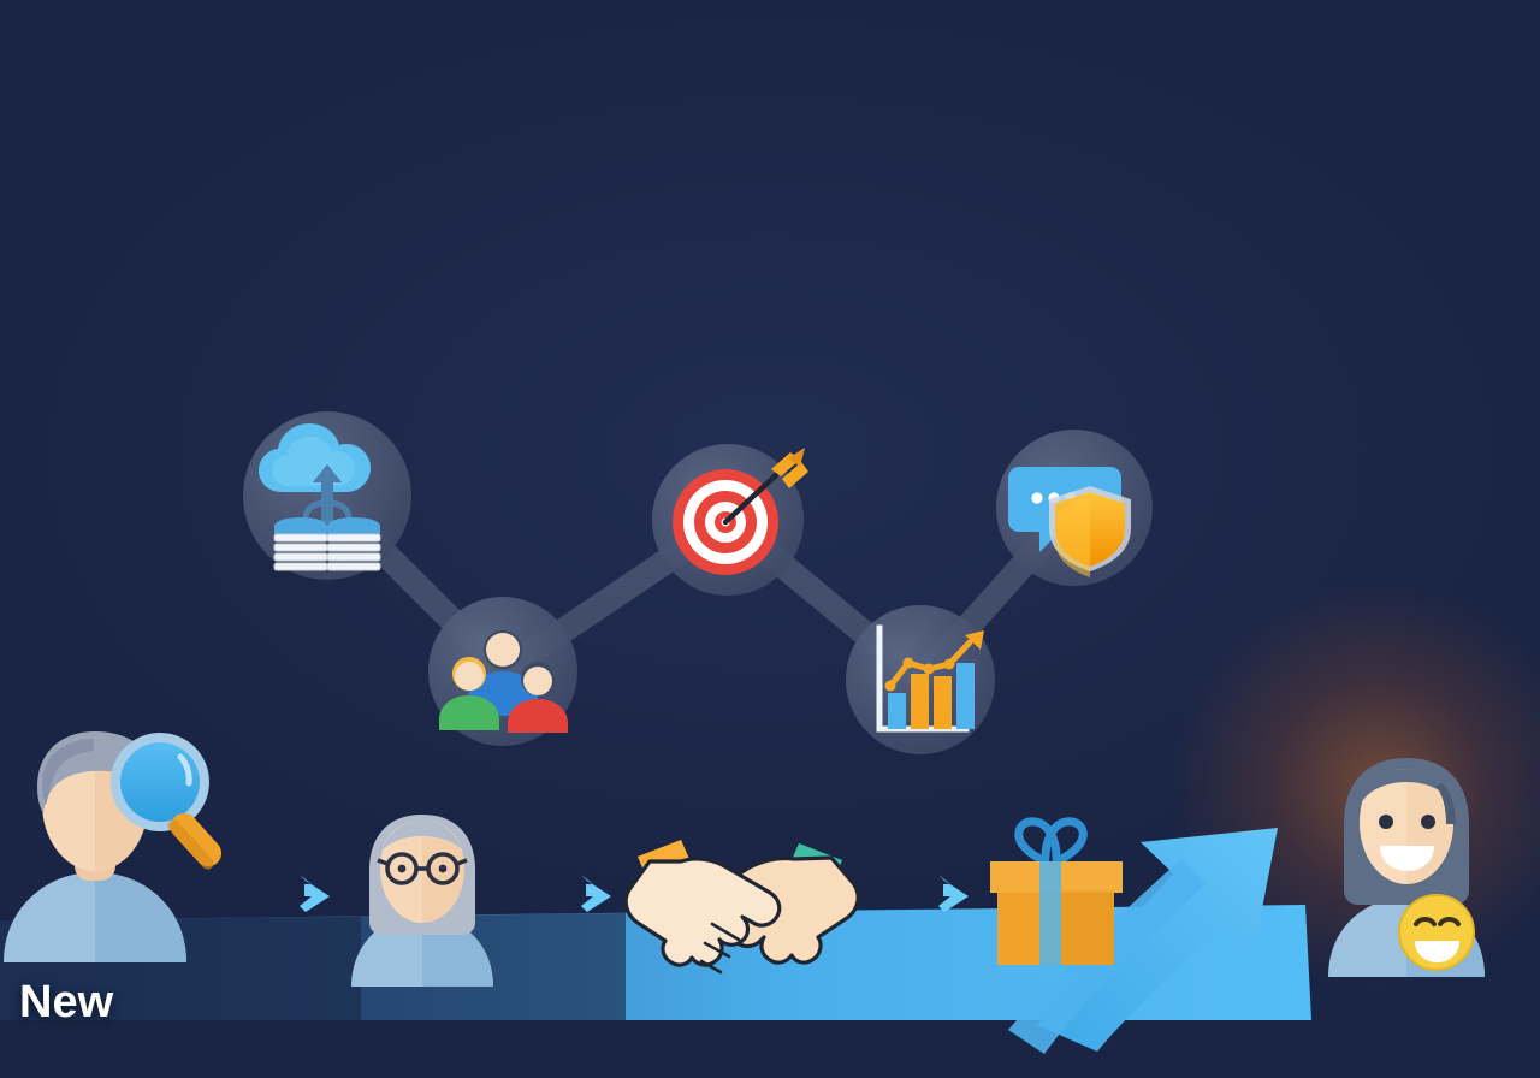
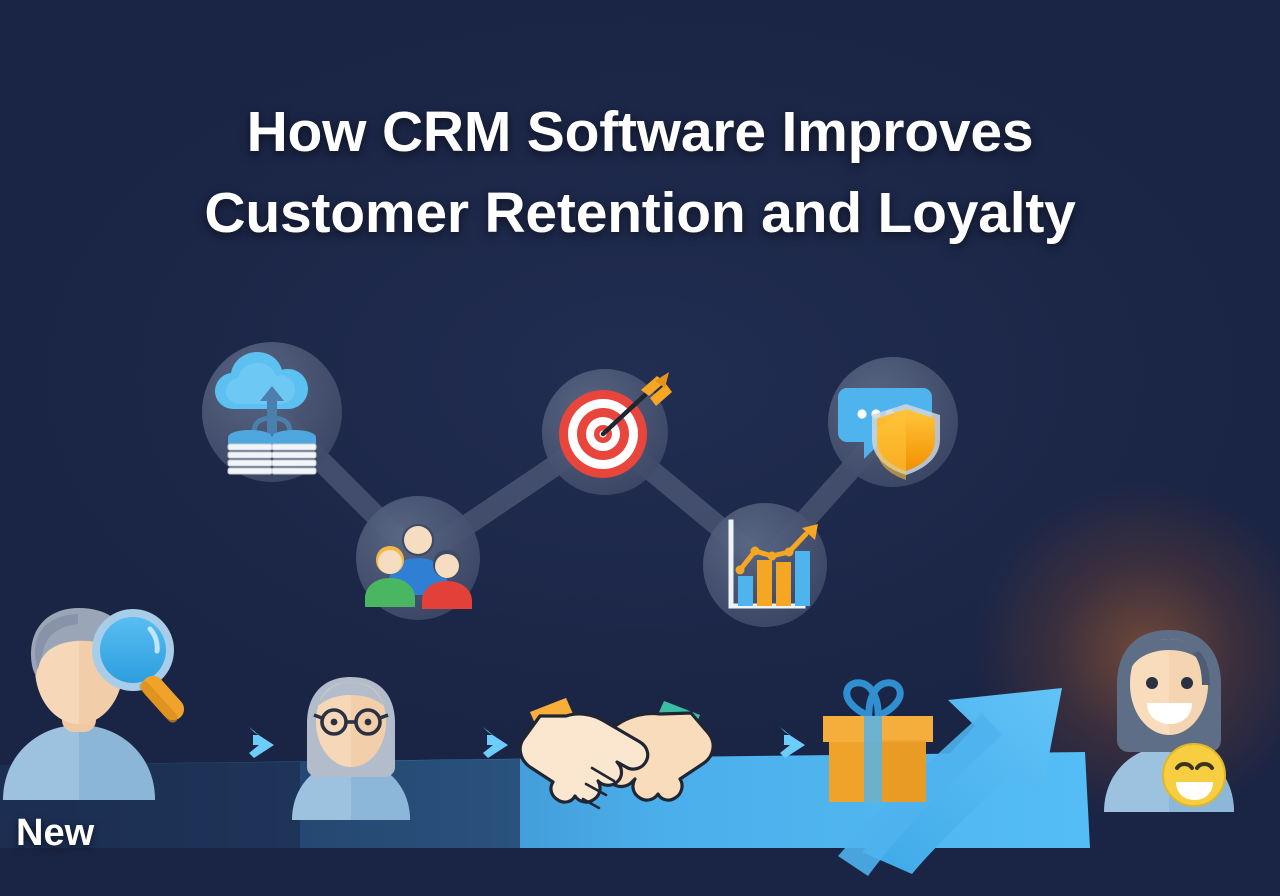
+ How CRM Software Improves
+ Customer Retention and Loyalty
  New
